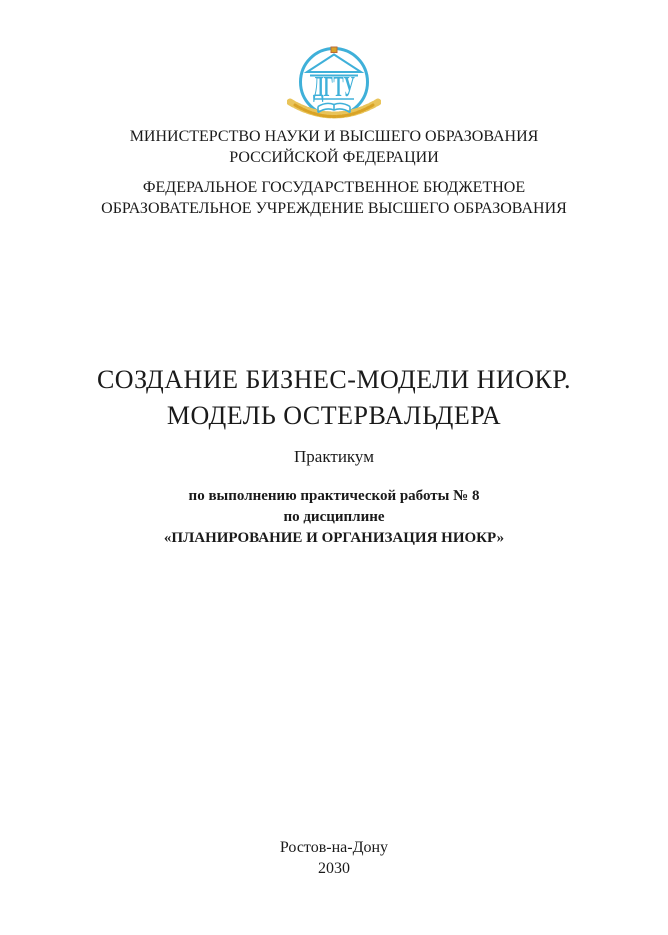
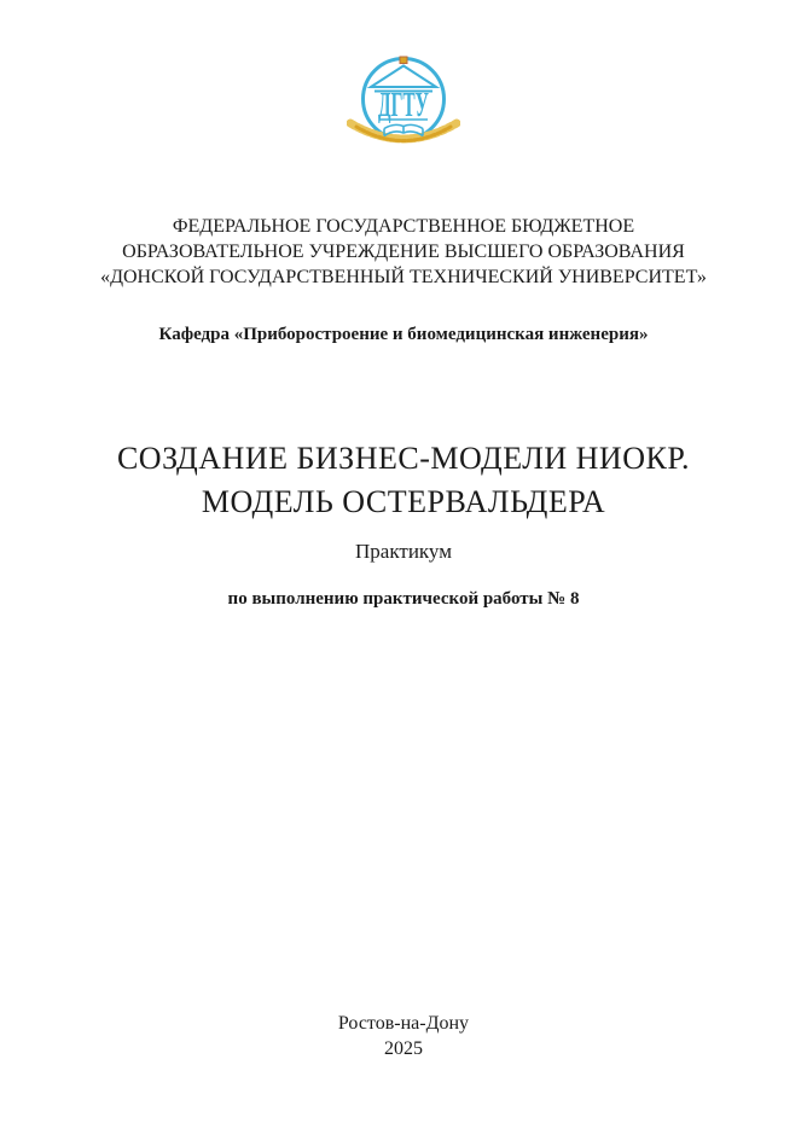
  ДГТУ
- МИНИСТЕРСТВО НАУКИ И ВЫСШЕГО ОБРАЗОВАНИЯ
- РОССИЙСКОЙ ФЕДЕРАЦИИ
  ФЕДЕРАЛЬНОЕ ГОСУДАРСТВЕННОЕ БЮДЖЕТНОЕ
  ОБРАЗОВАТЕЛЬНОЕ УЧРЕЖДЕНИЕ ВЫСШЕГО ОБРАЗОВАНИЯ
+ «ДОНСКОЙ ГОСУДАРСТВЕННЫЙ ТЕХНИЧЕСКИЙ УНИВЕРСИТЕТ»
+ Кафедра «Приборостроение и биомедицинская инженерия»
  СОЗДАНИЕ БИЗНЕС-МОДЕЛИ НИОКР.
  МОДЕЛЬ ОСТЕРВАЛЬДЕРА
  Практикум
  по выполнению практической работы № 8
- по дисциплине
- «ПЛАНИРОВАНИЕ И ОРГАНИЗАЦИЯ НИОКР»
  Ростов-на-Дону
- 2030
+ 2025
